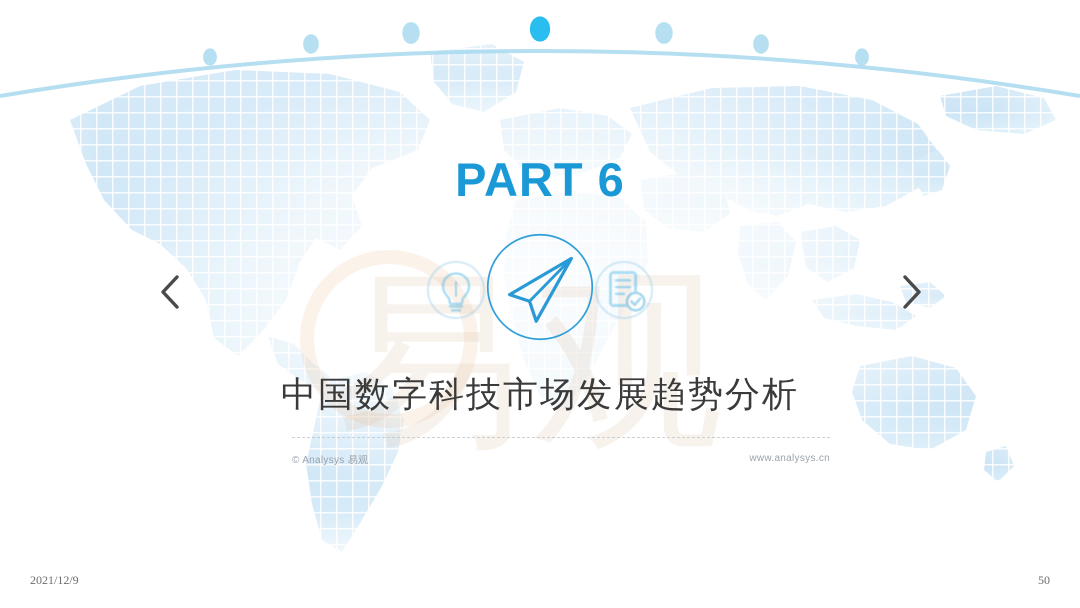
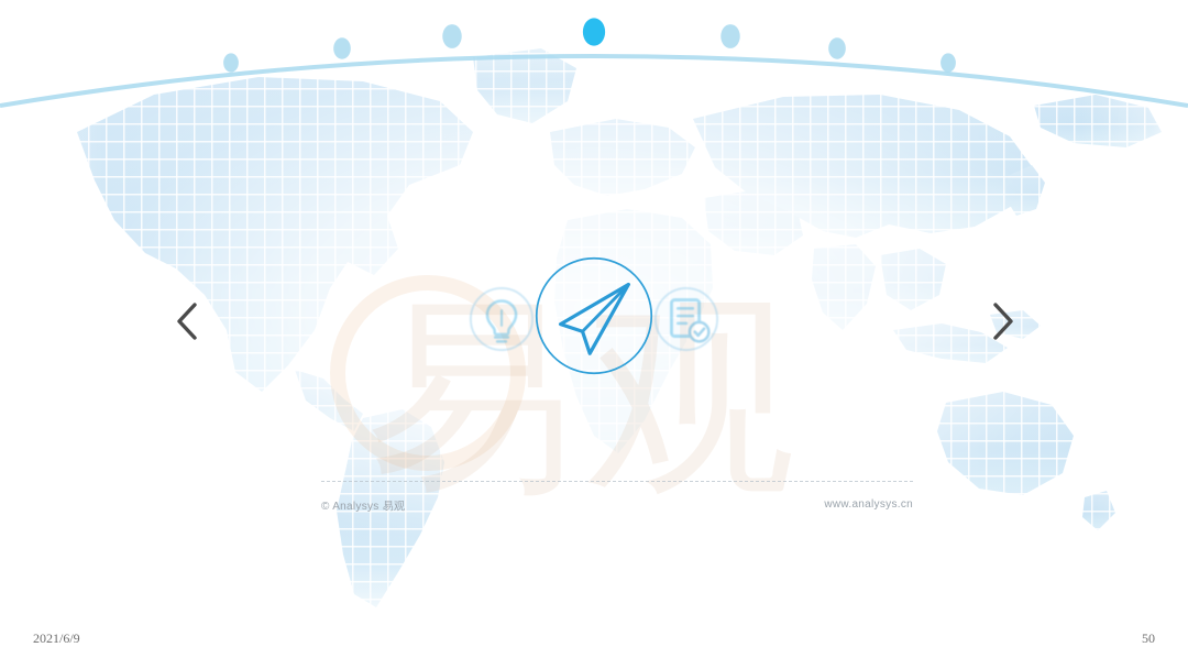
  易观
- PART 6
- 中国数字科技市场发展趋势分析
  © Analysys 易观
  www.analysys.cn
- 2021/12/9
+ 2021/6/9
  50
